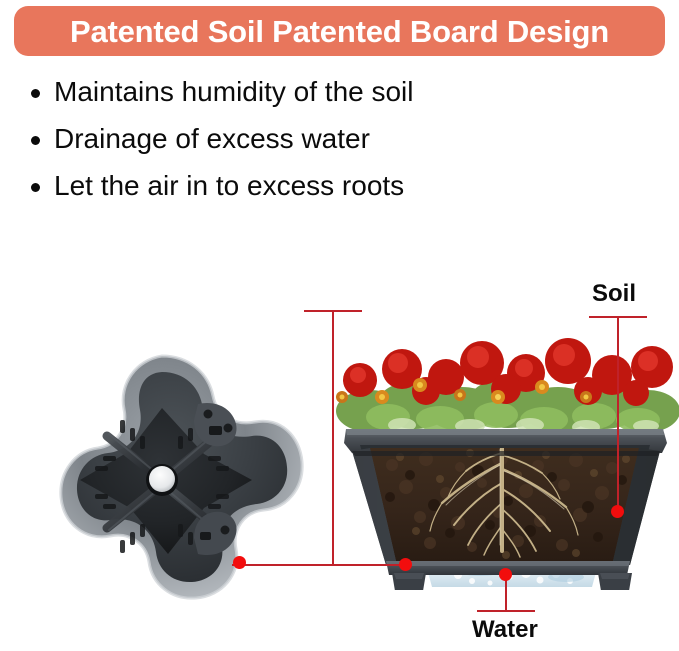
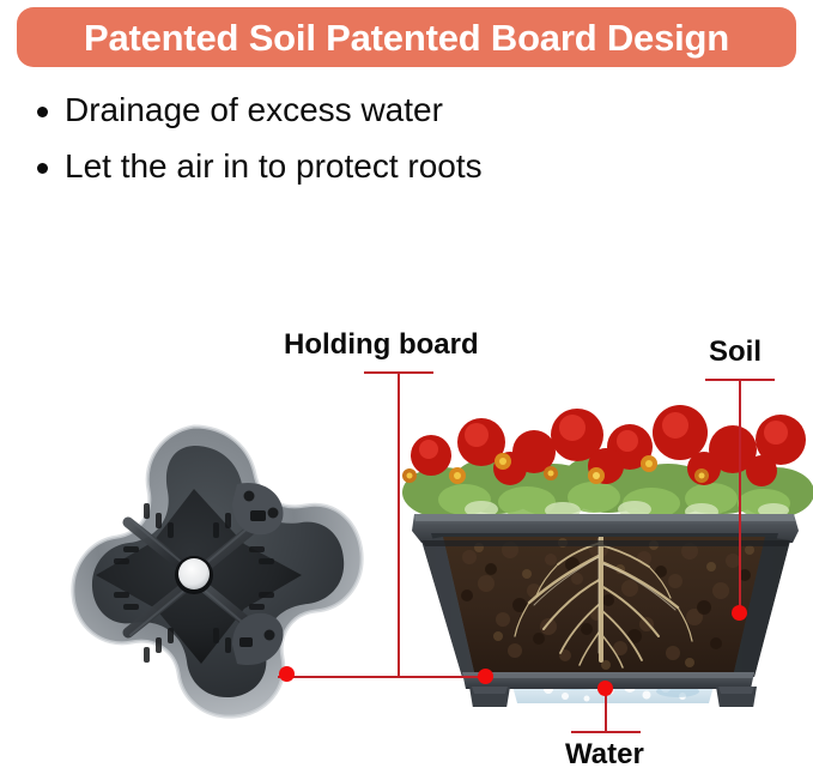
  Patented Soil Patented Board Design
- Maintains humidity of the soil
  Drainage of excess water
- Let the air in to excess roots
+ Let the air in to protect roots
+ Holding board
  Soil
  Water
